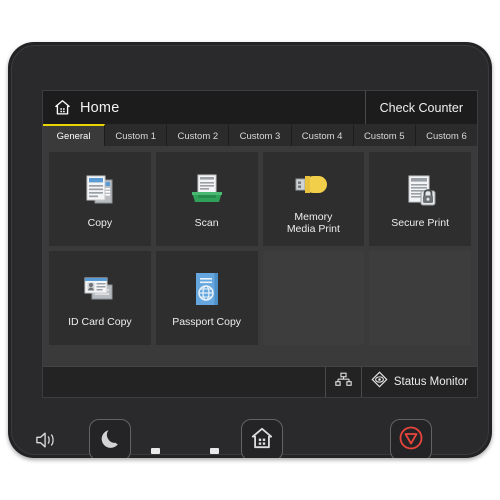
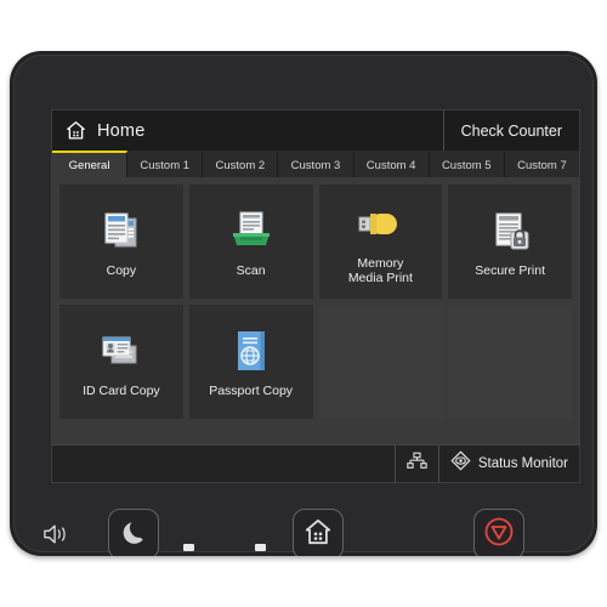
  Home
  Check Counter
  General
  Custom 1
  Custom 2
  Custom 3
  Custom 4
  Custom 5
- Custom 6
+ Custom 7
  Copy
  Scan
  Memory
  Media Print
  Secure Print
  ID Card Copy
  Passport Copy
  Status Monitor
